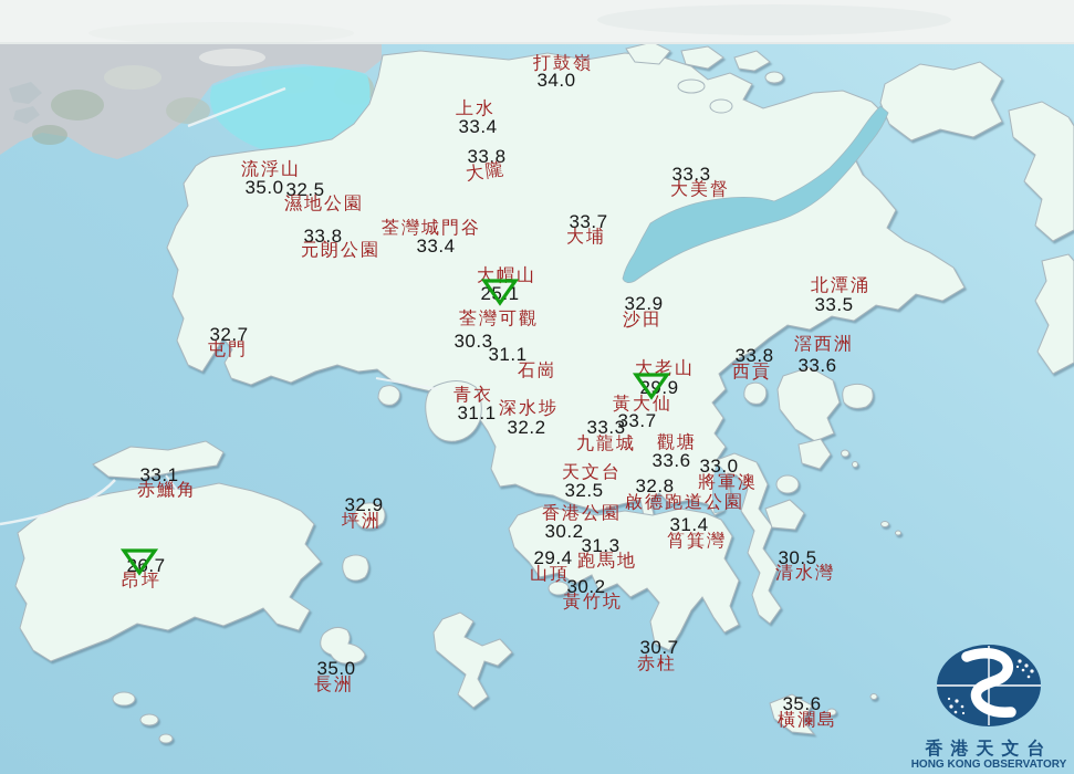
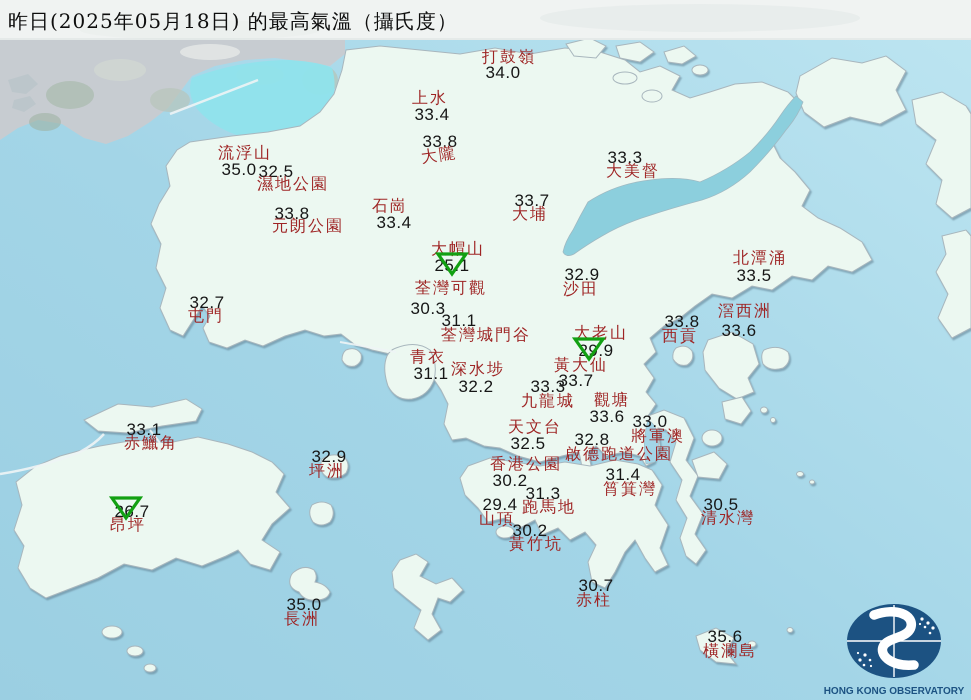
+ 昨日(2025年05月18日) 的最高氣溫（攝氏度）
  34.0
  打鼓嶺
  33.4
  上水
  33.8
  35.0
  流浮山
  32.5
  濕地公園
  33.8
  元朗公園
  33.4
- 荃灣城門谷
+ 石崗
  33.7
  大埔
  33.3
  大美督
  33.5
  北潭涌
  251
  大帽山
  30.3
  荃灣可觀
  32.9
  沙田
  32.7
  屯門
  31.1
- 石崗
+ 荃灣城門谷
  大老山
  33.8
  西貢
  33.6
  滘西洲
  31.1
  青衣
  32.2
  深水埗
  33.7
  黃大仙
  33.3
  九龍城
  33.6
  觀塘
  32.5
  天文台
  33.0
  將軍澳
  32.8
  啟德跑道公園
  30.2
  香港公園
  31.4
  筲箕灣
  29.4
  山頂
  31.3
  跑馬地
  30.2
  黃竹坑
  30.7
  赤柱
  30.5
  清水灣
  35.6
  橫瀾島
  33.1
  赤鱲角
  2.7
  昂坪
  32.9
  坪洲
  35.0
  長洲
- 香港天文台
  HONG KONG OBSERVATORY
